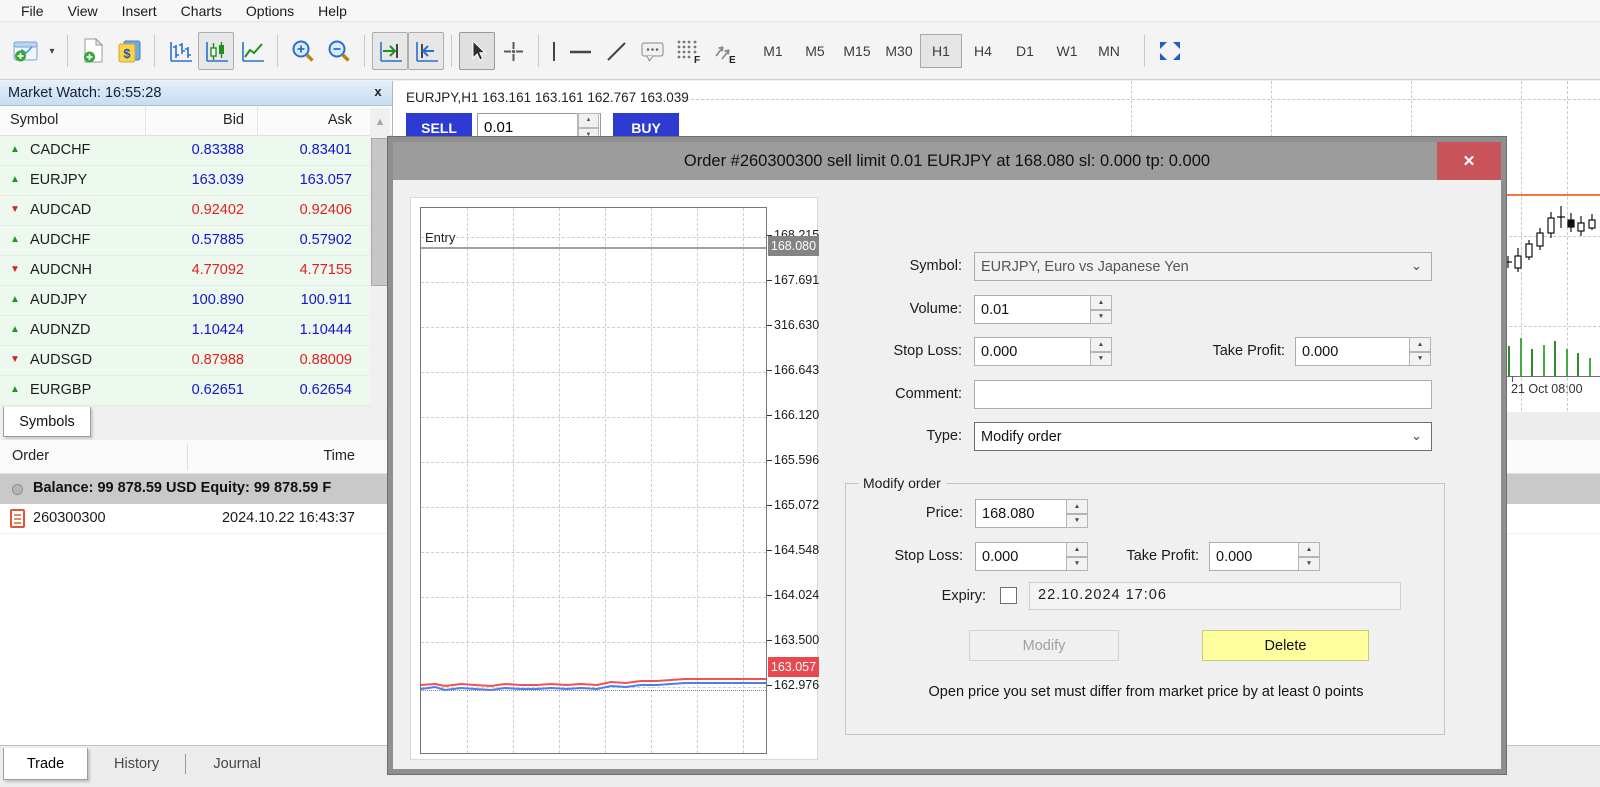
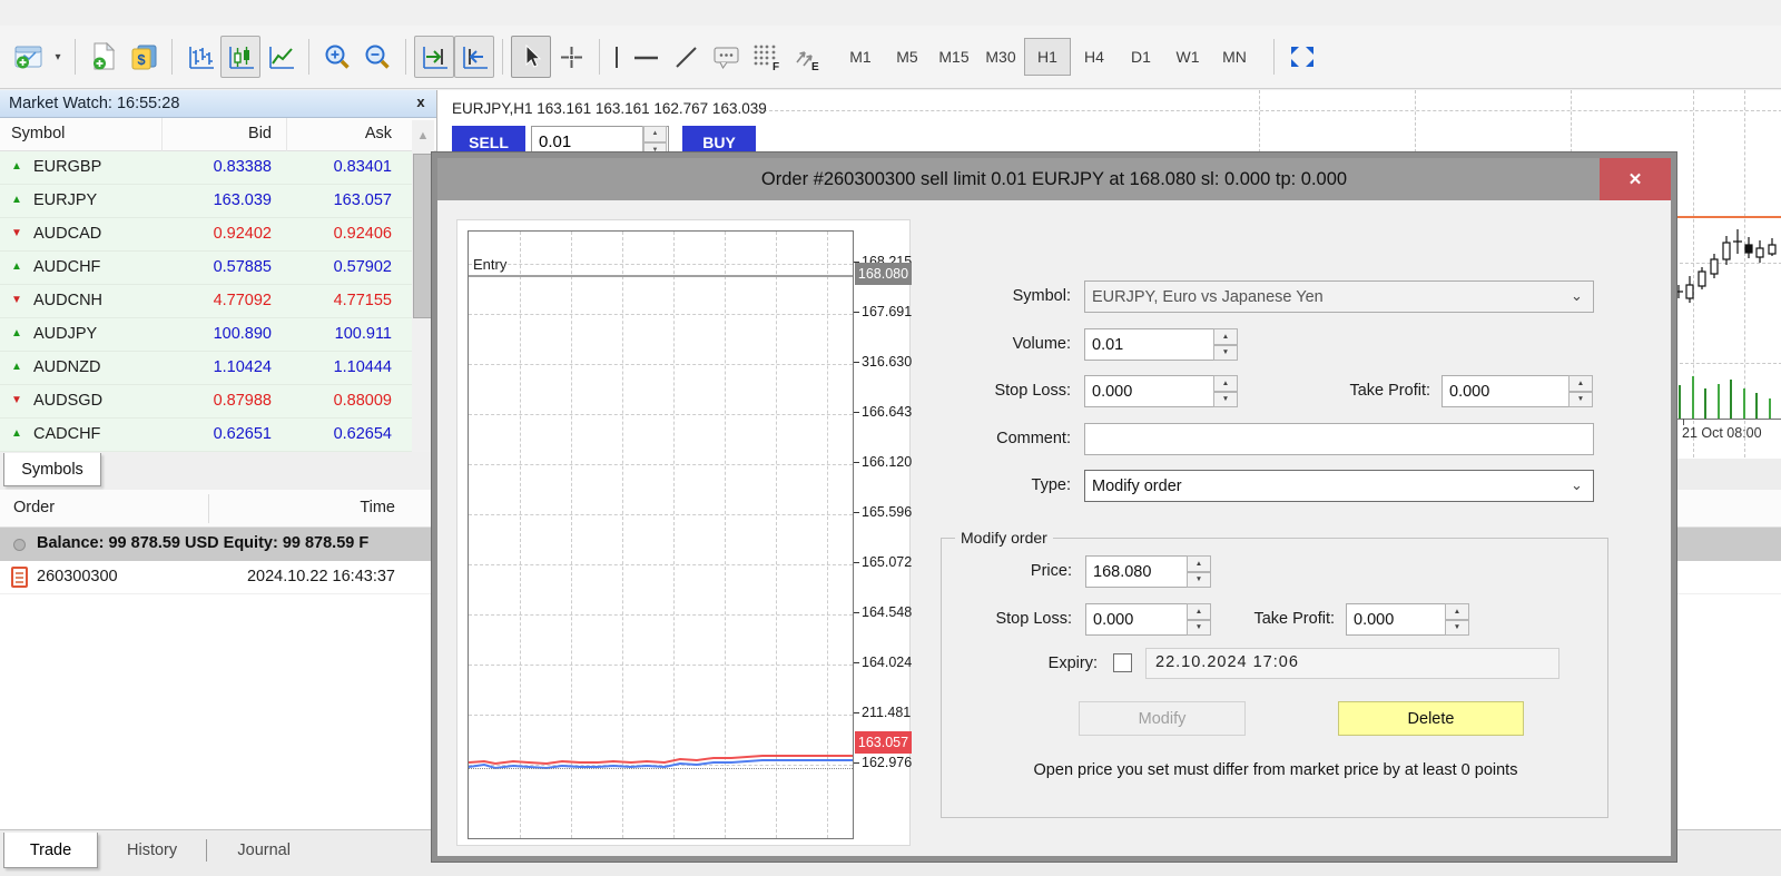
- File
- View
- Insert
- Charts
- Options
- Help
  ▾
  $
  F
  E
  M1
  M5
  M15
  M30
  H1
  H4
  D1
  W1
  MN
  EURJPY,H1 163.161 163.161 162.767 163.039
  SELL
  0.01
  BUY
  21 Oct 08:00
  Market Watch: 16:55:28
  x
  Symbol
  Bid
  Ask
  ▲
- CADCHF
+ EURGBP
  0.83388
  0.83401
  ▲
  EURJPY
  163.039
  163.057
  ▼
  AUDCAD
  0.92402
  0.92406
  ▲
  AUDCHF
  0.57885
  0.57902
  ▼
  AUDCNH
  4.77092
  4.77155
  ▲
  AUDJPY
  100.890
  100.911
  ▲
  AUDNZD
  1.10424
  1.10444
  ▼
  AUDSGD
  0.87988
  0.88009
  ▲
- EURGBP
+ CADCHF
  0.62651
  0.62654
  ▲
  Symbols
  Order
  Time
  Balance: 99 878.59 USD Equity: 99 878.59 F
  260300300
  2024.10.22 16:43:37
  Trade
  History
  Journal
  Order #260300300 sell limit 0.01 EURJPY at 168.080 sl: 0.000 tp: 0.000
  ✕
  Entry
  168.215
  167.691
  316.630
  166.643
  166.120
  165.596
  165.072
  164.548
  164.024
- 163.500
+ 211.481
  162.976
  168.080
  163.057
  Symbol:
  EURJPY, Euro vs Japanese Yen
  ⌄
  Volume:
  0.01
  Stop Loss:
  0.000
  Take Profit:
  0.000
  Comment:
  Type:
  Modify order
  ⌄
  Modify order
  Price:
  168.080
  Stop Loss:
  0.000
  Take Profit:
  0.000
  Expiry:
  22.10.2024 17:06
  Modify
  Delete
  Open price you set must differ from market price by at least 0 points
